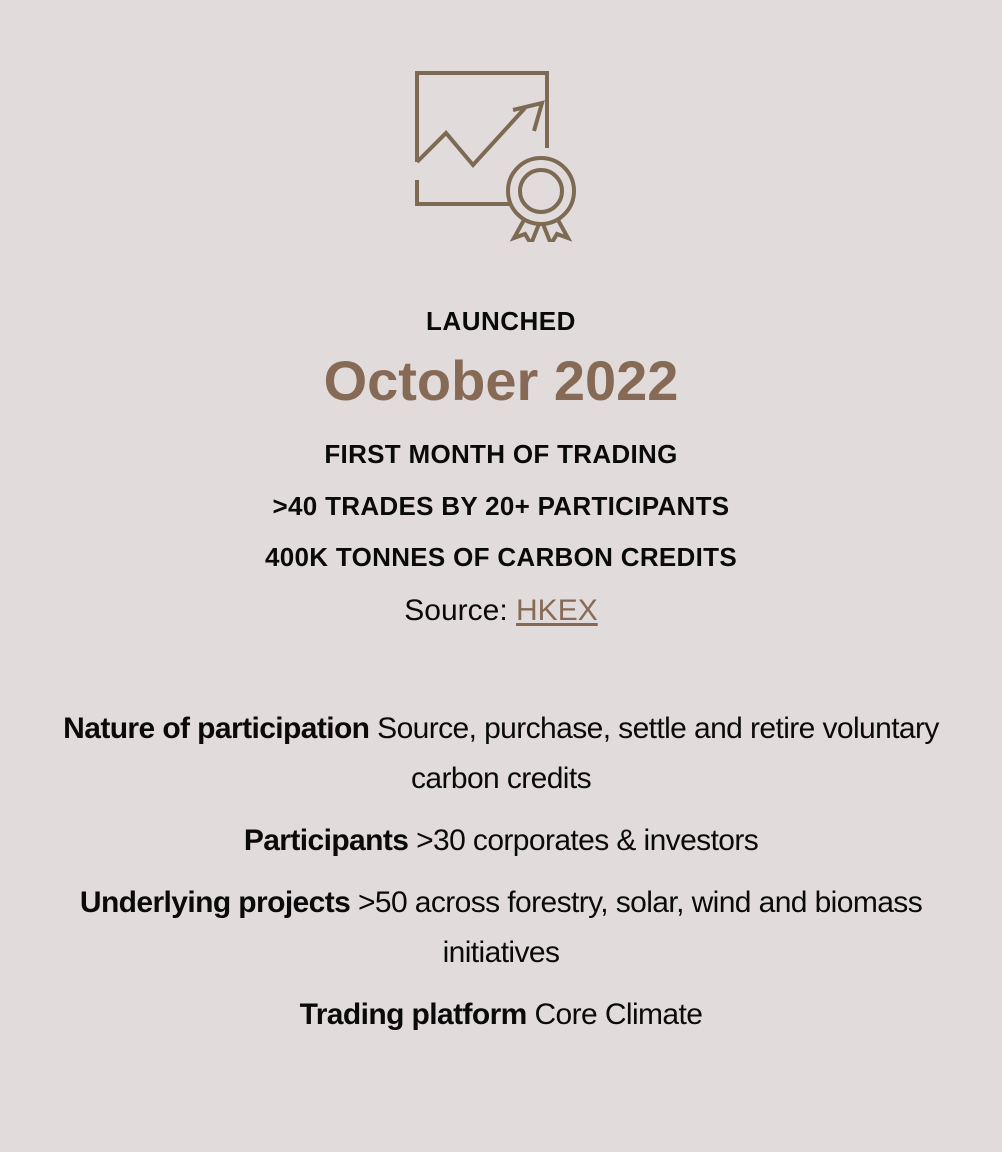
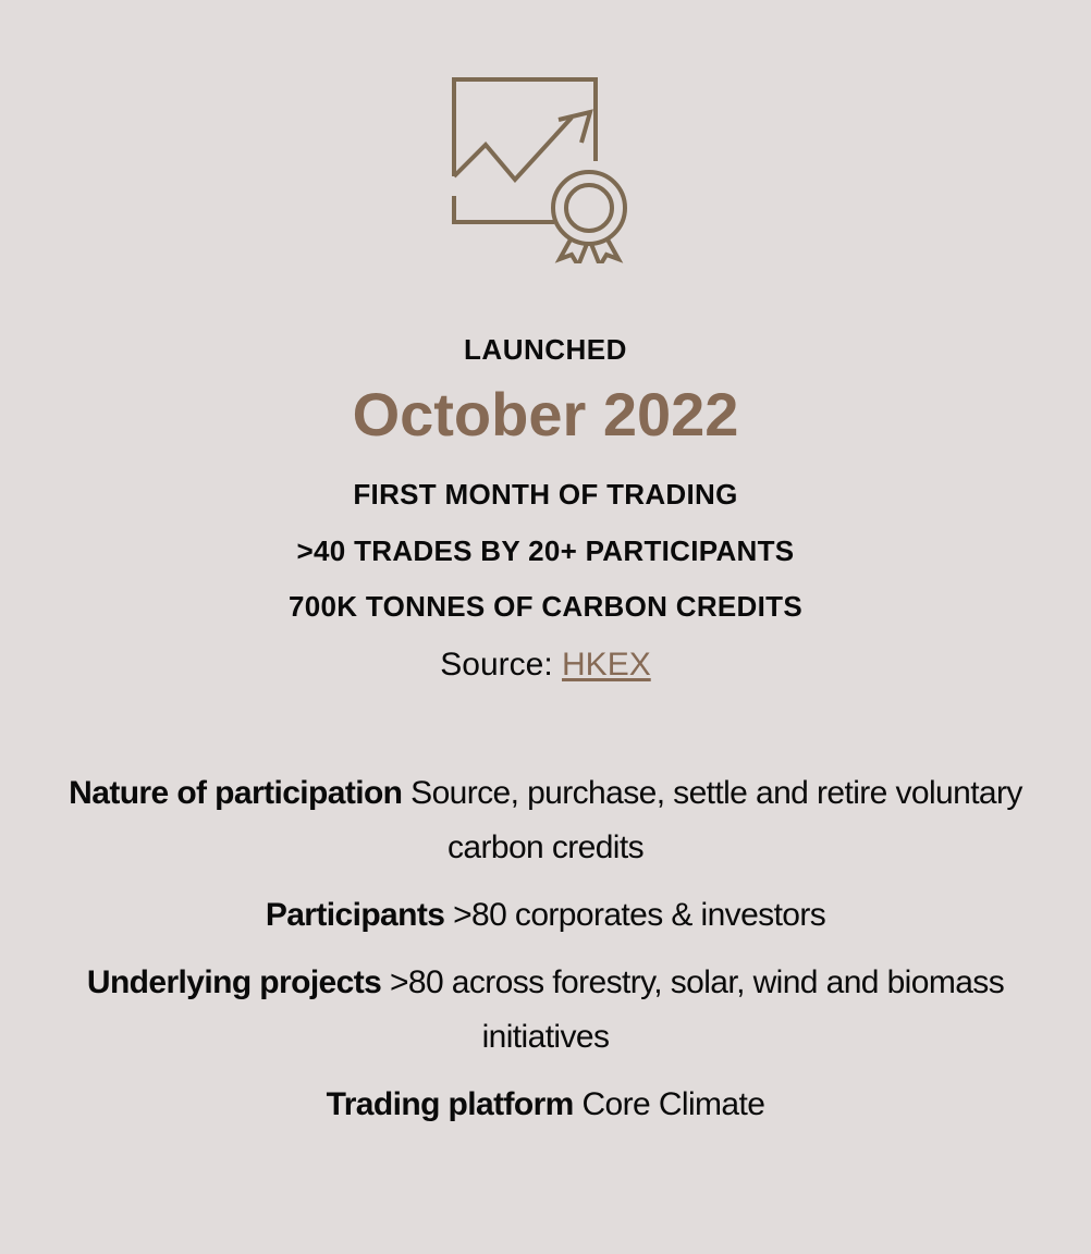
  LAUNCHED
  October 2022
  FIRST MONTH OF TRADING
  >40 TRADES BY 20+ PARTICIPANTS
- 400K TONNES OF CARBON CREDITS
+ 700K TONNES OF CARBON CREDITS
  Source: HKEX
  Nature of participation Source, purchase, settle and retire voluntary carbon credits
- Participants >30 corporates & investors
+ Participants >80 corporates & investors
- Underlying projects >50 across forestry, solar, wind and biomass initiatives
+ Underlying projects >80 across forestry, solar, wind and biomass initiatives
  Trading platform Core Climate
